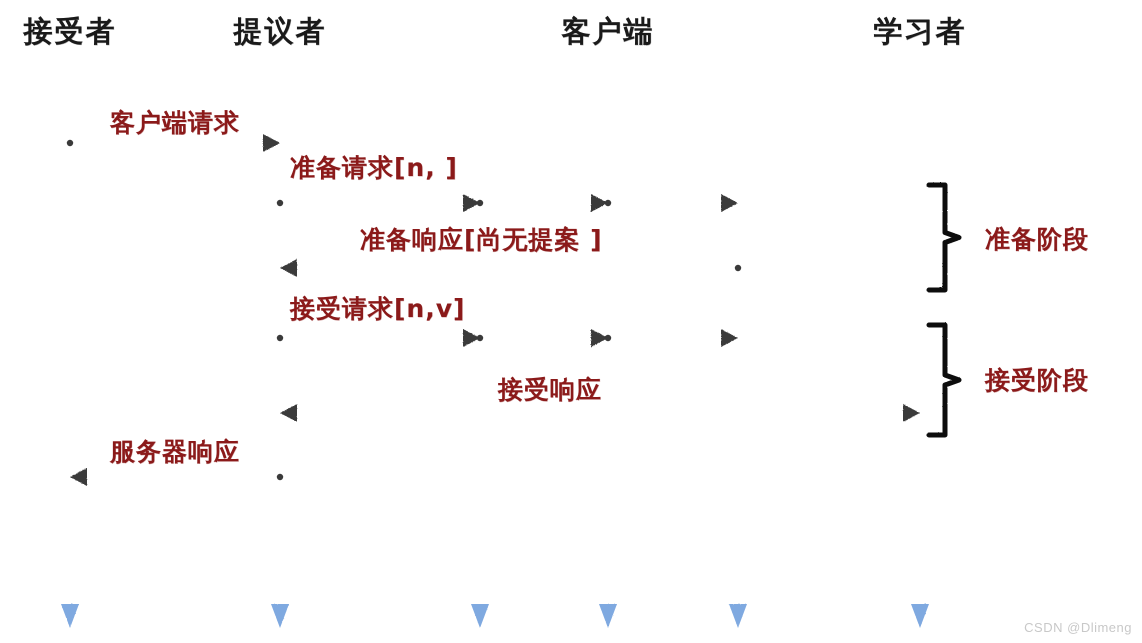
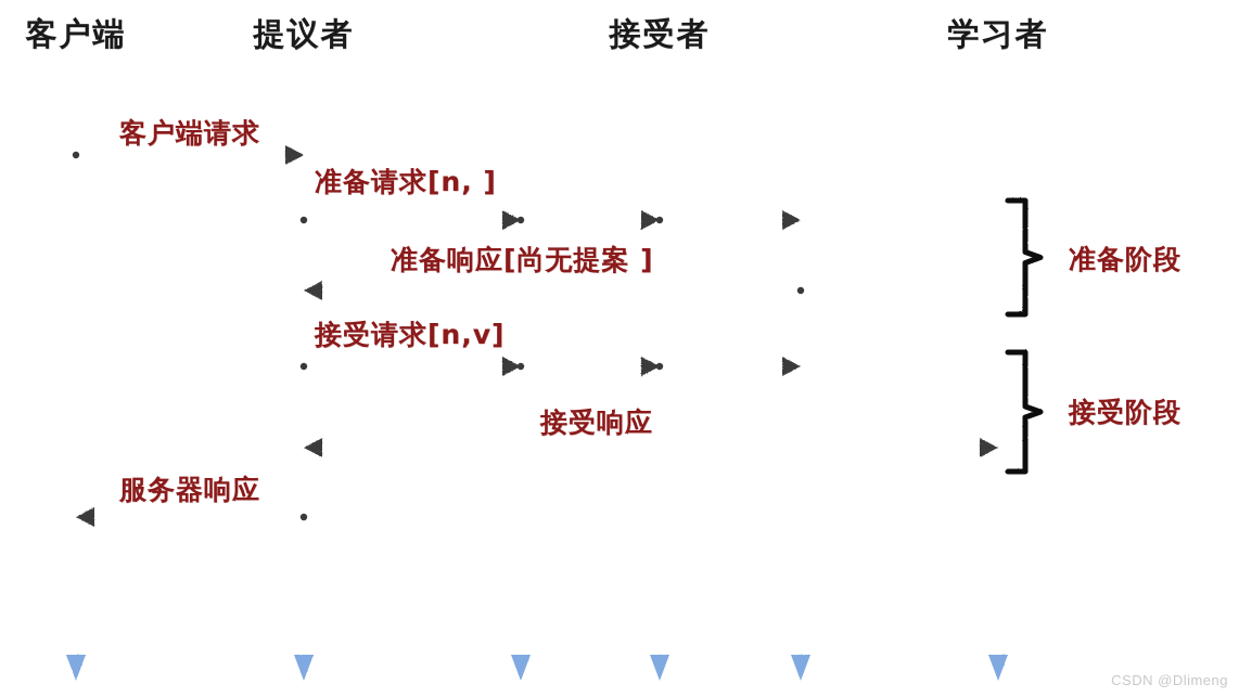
- 接受者
+ 客户端
  提议者
- 客户端
+ 接受者
  学习者
  客户端请求
  准备请求[n, ]
  准备响应[尚无提案 ]
  接受请求[n,v]
  接受响应
  服务器响应
  准备阶段
  接受阶段
  CSDN @Dlimeng
